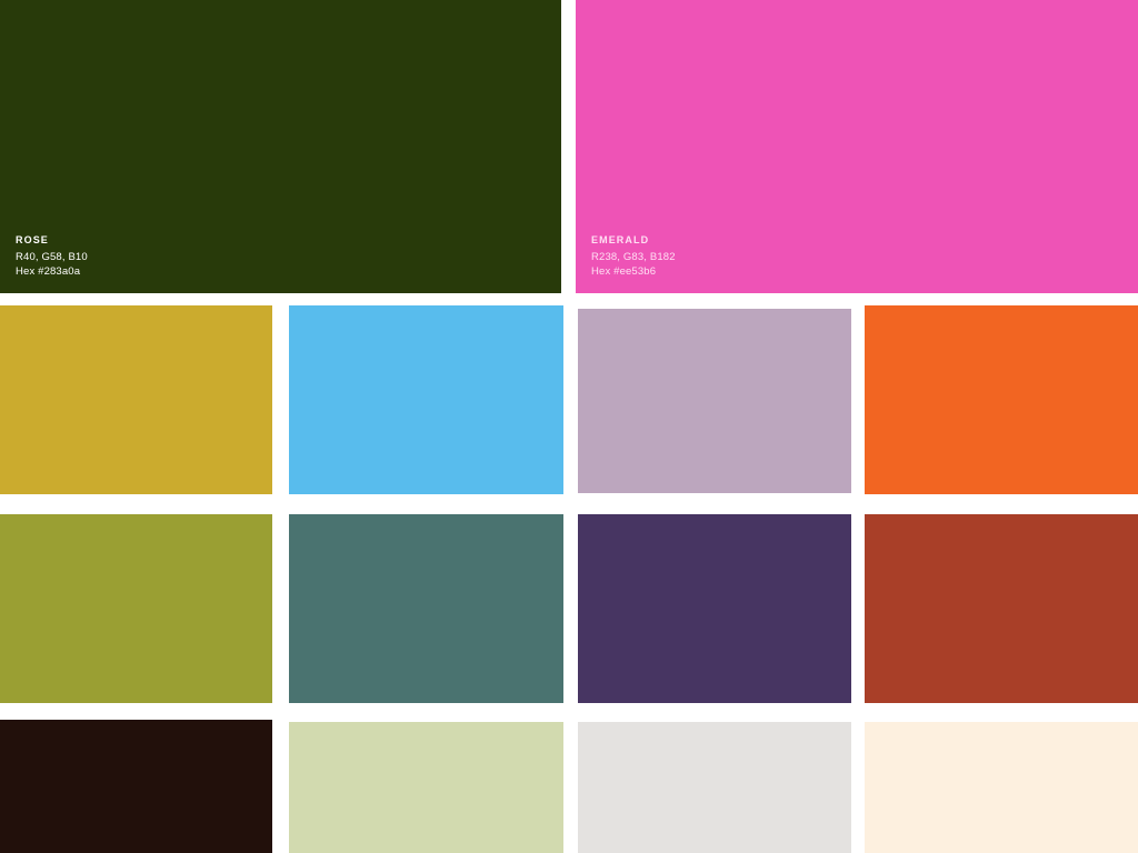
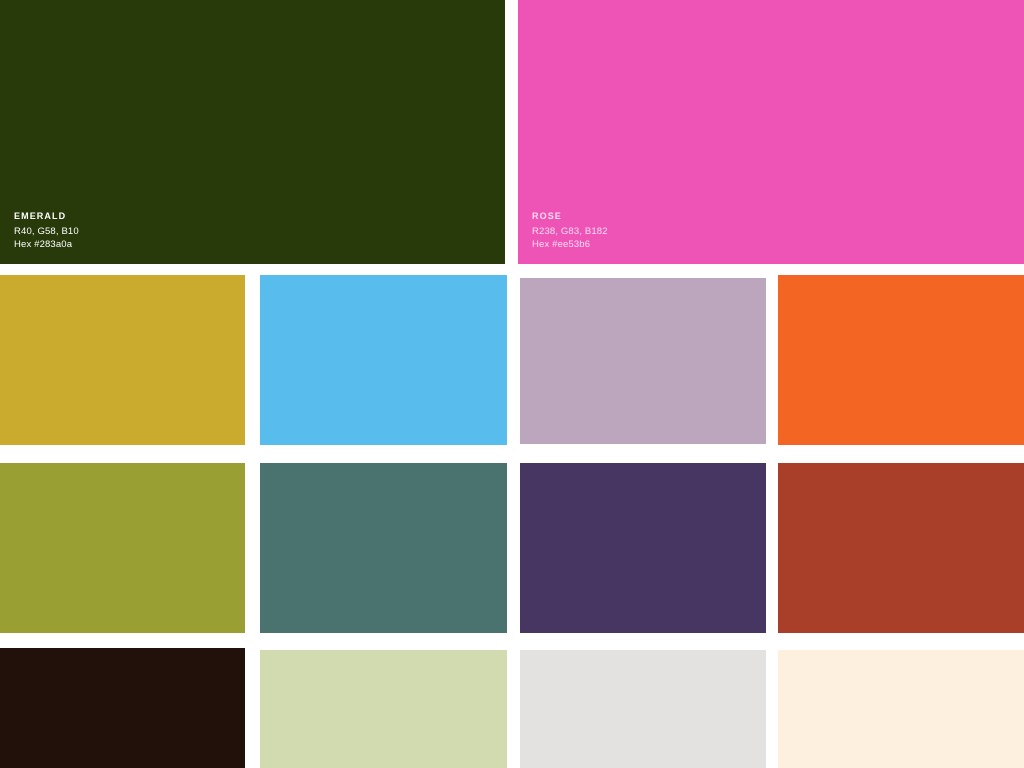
- ROSE
+ EMERALD
  R40, G58, B10
  Hex #283a0a
- EMERALD
+ ROSE
  R238, G83, B182
  Hex #ee53b6
